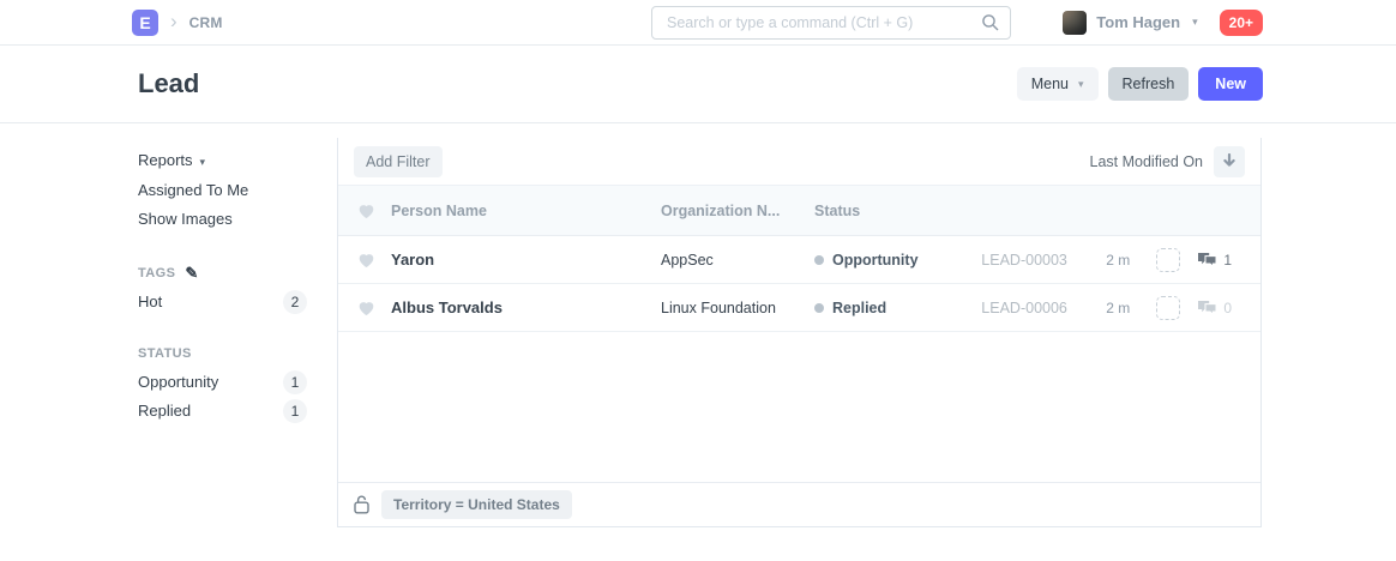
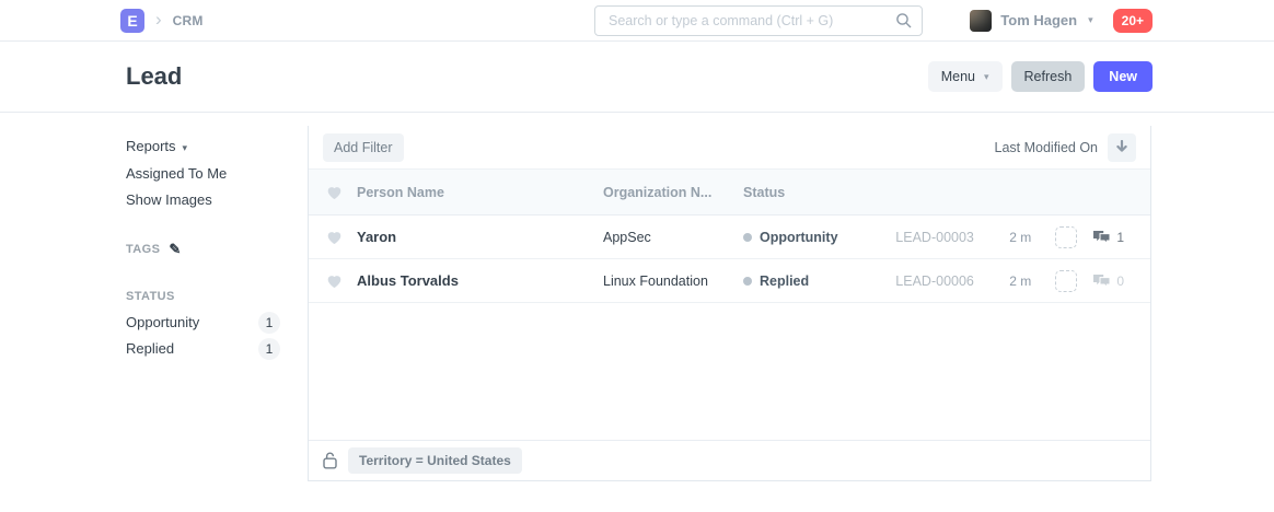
  E
  ›
  CRM
  Search or type a command (Ctrl + G)
  Tom Hagen
  ▾
  20+
  Lead
  Menu
  ▾
  Refresh
  New
  Reports
  ▾
  Assigned To Me
  Show Images
  TAGS
  ✎
- Hot
- 2
  STATUS
  Opportunity
  1
  Replied
  1
  Add Filter
  Last Modified On
  Person Name
  Organization N...
  Status
  Yaron
  AppSec
  Opportunity
  LEAD-00003
  2 m
  1
  Albus Torvalds
  Linux Foundation
  Replied
  LEAD-00006
  2 m
  0
  Territory = United States
